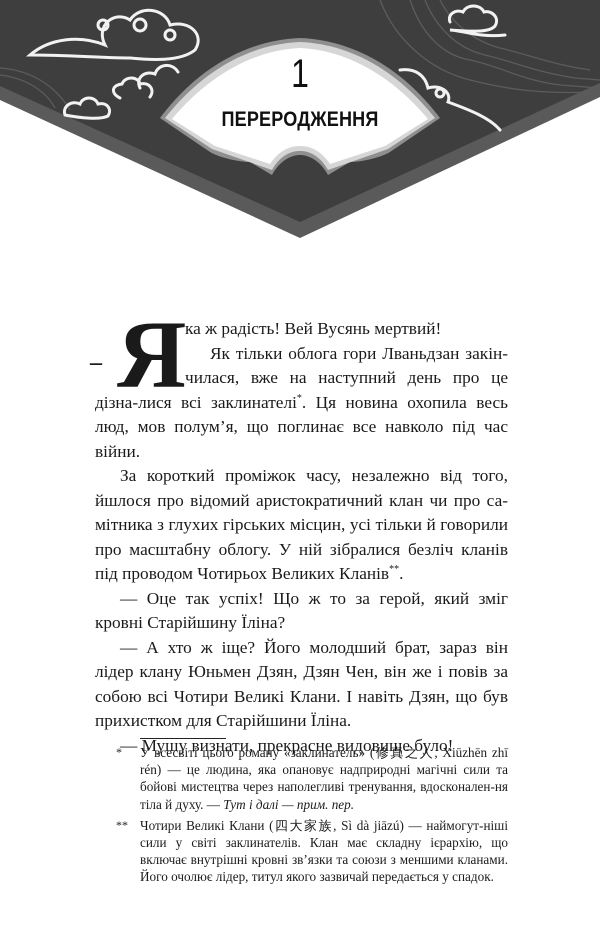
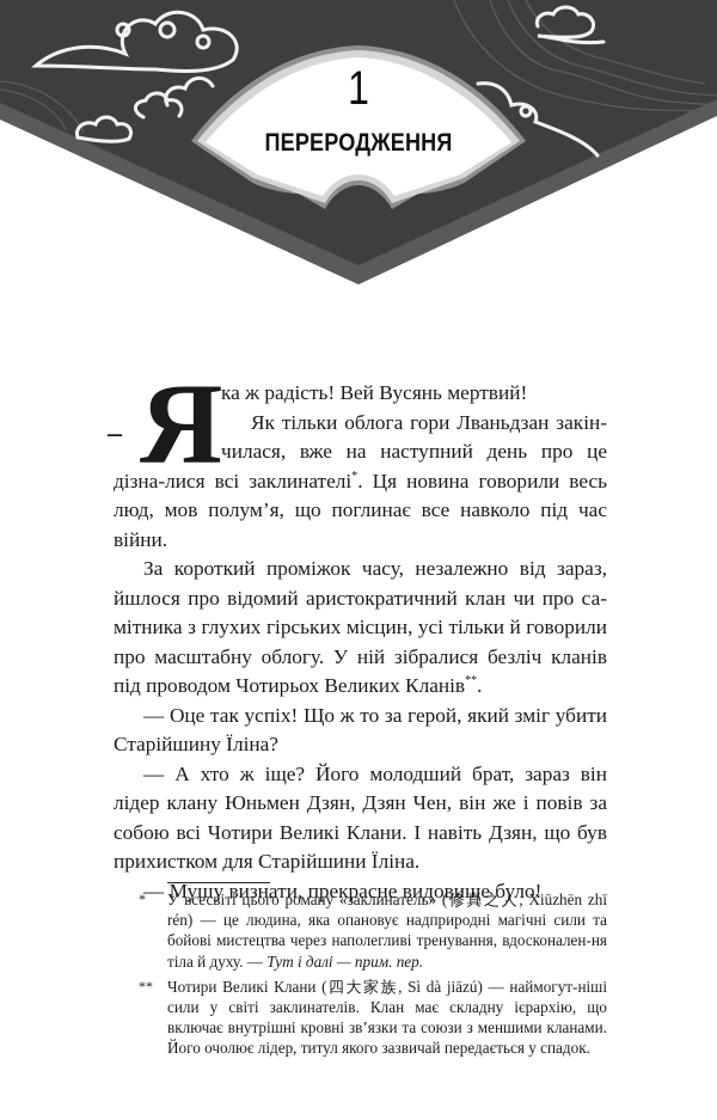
  1
  ПЕРЕРОДЖЕННЯ
  –
  Я
  ка ж радість! Вей Вусянь мертвий!
- Як тільки облога гори Лваньдзан закін-чилася, вже на наступний день про це дізна-лися всі заклинателі*. Ця новина охопила весь люд, мов полум’я, що поглинає все навколо під час війни.
+ Як тільки облога гори Лваньдзан закін-чилася, вже на наступний день про це дізна-лися всі заклинателі*. Ця новина говорили весь люд, мов полум’я, що поглинає все навколо під час війни.
- За короткий проміжок часу, незалежно від того, йшлося про відомий аристократичний клан чи про са-мітника з глухих гірських місцин, усі тільки й говорили про масштабну облогу. У ній зібралися безліч кланів під проводом Чотирьох Великих Кланів**.
+ За короткий проміжок часу, незалежно від зараз, йшлося про відомий аристократичний клан чи про са-мітника з глухих гірських місцин, усі тільки й говорили про масштабну облогу. У ній зібралися безліч кланів під проводом Чотирьох Великих Кланів**.
- — Оце так успіх! Що ж то за герой, який зміг кровні Старійшину Їліна?
+ — Оце так успіх! Що ж то за герой, який зміг убити Старійшину Їліна?
  — А хто ж іще? Його молодший брат, зараз він лідер клану Юньмен Дзян, Дзян Чен, він же і повів за собою всі Чотири Великі Клани. І навіть Дзян, що був прихистком для Старійшини Їліна.
  — Мушу визнати, прекрасне видовище було!
  *
  У всесвіті цього роману «заклинатель» (修真之人, Xiūzhēn zhī rén) — це людина, яка опановує надприродні магічні сили та бойові мистецтва через наполегливі тренування, вдосконален-ня тіла й духу. — Тут і далі — прим. пер.
  **
  Чотири Великі Клани (四大家族, Sì dà jiāzú) — наймогут-ніші сили у світі заклинателів. Клан має складну ієрархію, що включає внутрішні кровні зв’язки та союзи з меншими кланами. Його очолює лідер, титул якого зазвичай передається у спадок.
